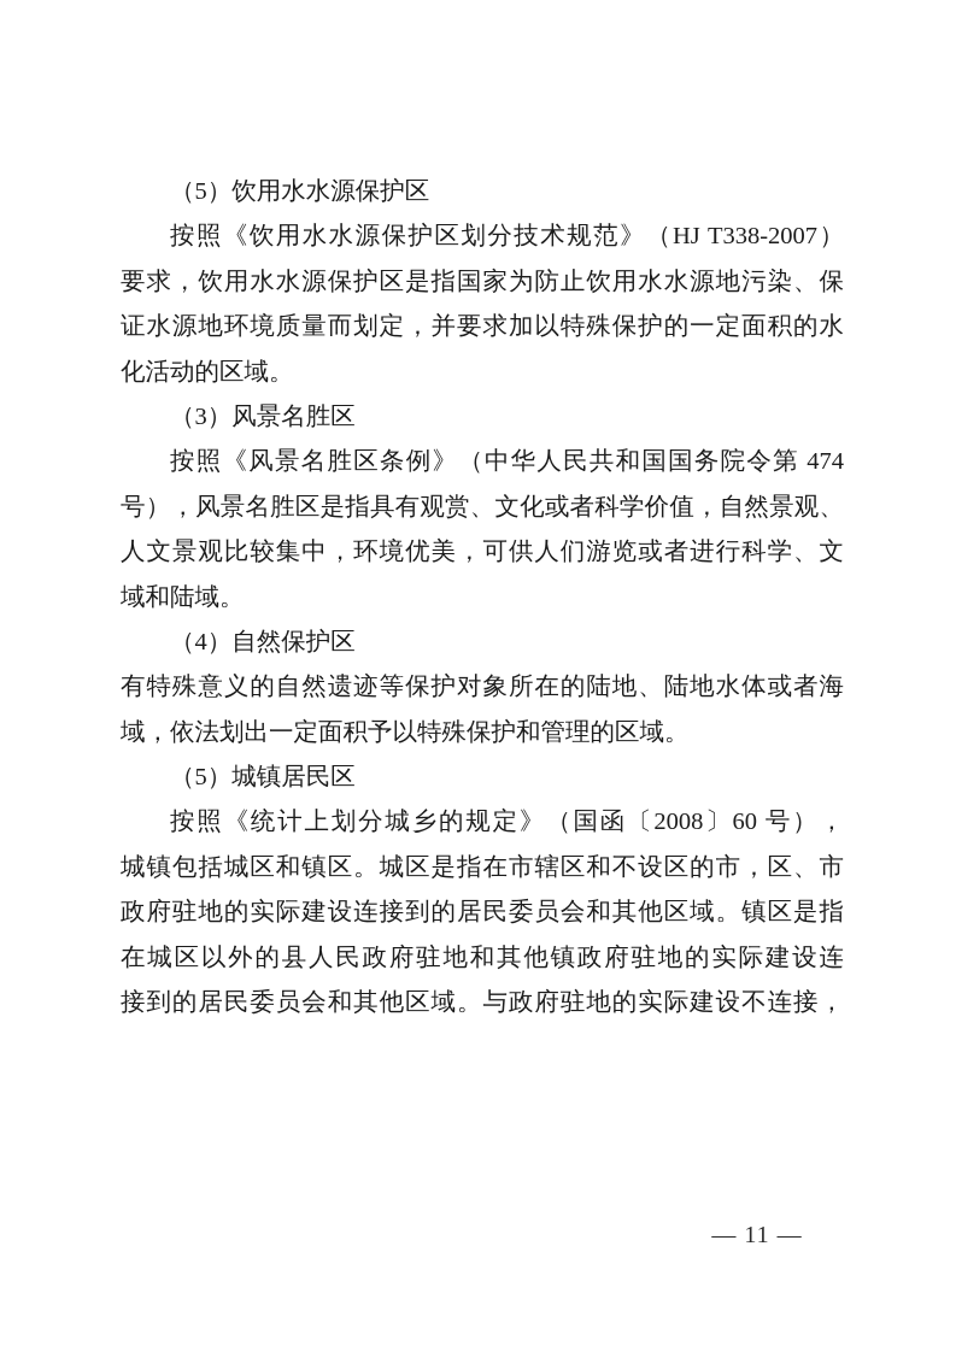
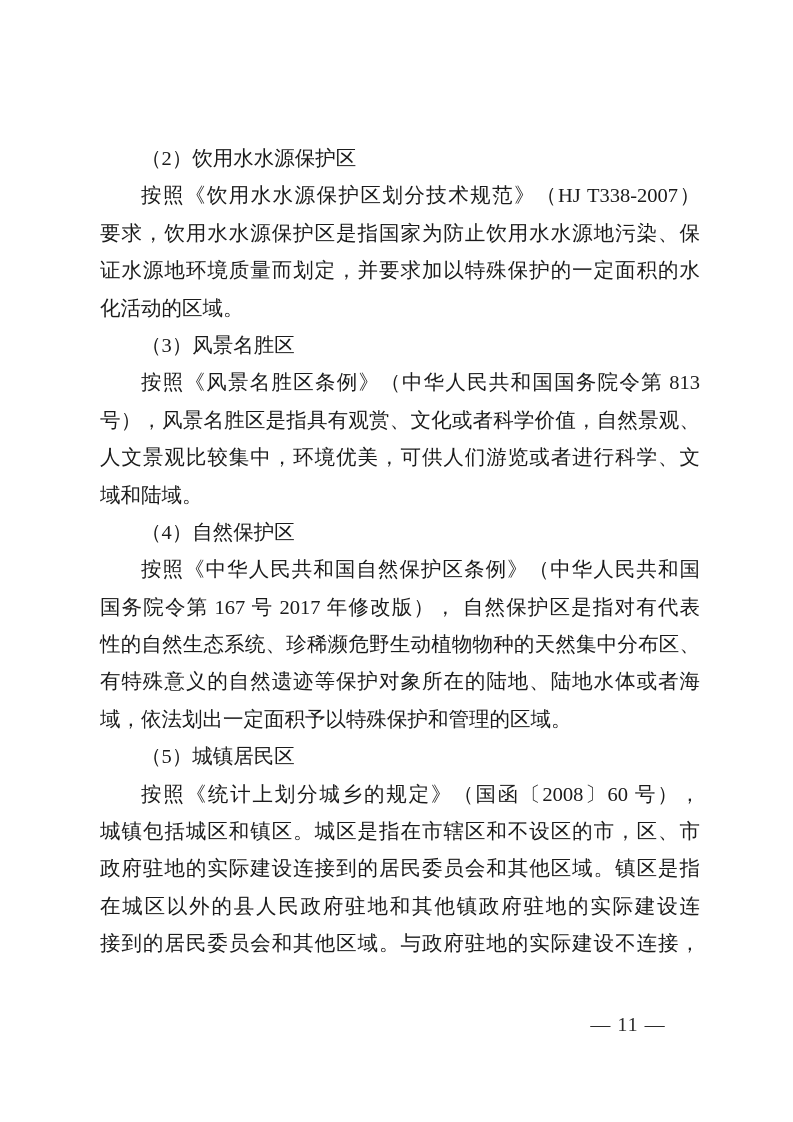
- （5）饮用水水源保护区
+ （2）饮用水水源保护区
  按照《饮用水水源保护区划分技术规范》（HJ T338-2007）
  要求，饮用水水源保护区是指国家为防止饮用水水源地污染、保
  证水源地环境质量而划定，并要求加以特殊保护的一定面积的水
  化活动的区域。
  （3）风景名胜区
- 按照《风景名胜区条例》（中华人民共和国国务院令第 474
+ 按照《风景名胜区条例》（中华人民共和国国务院令第 813
  号），风景名胜区是指具有观赏、文化或者科学价值，自然景观、
  人文景观比较集中，环境优美，可供人们游览或者进行科学、文
  域和陆域。
  （4）自然保护区
+ 按照《中华人民共和国自然保护区条例》（中华人民共和国
+ 国务院令第 167 号 2017 年修改版）， 自然保护区是指对有代表
+ 性的自然生态系统、珍稀濒危野生动植物物种的天然集中分布区、
  有特殊意义的自然遗迹等保护对象所在的陆地、陆地水体或者海
  域，依法划出一定面积予以特殊保护和管理的区域。
  （5）城镇居民区
  按照《统计上划分城乡的规定》（国函〔2008〕60 号），
  城镇包括城区和镇区。城区是指在市辖区和不设区的市，区、市
  政府驻地的实际建设连接到的居民委员会和其他区域。镇区是指
  在城区以外的县人民政府驻地和其他镇政府驻地的实际建设连
  接到的居民委员会和其他区域。与政府驻地的实际建设不连接，
  — 11 —
